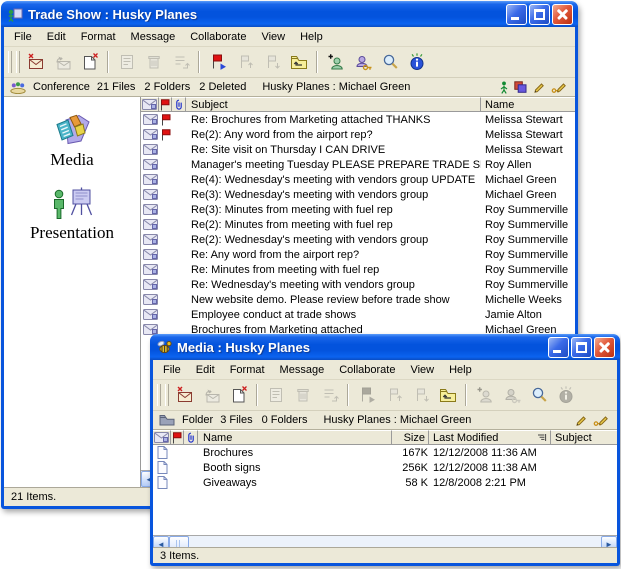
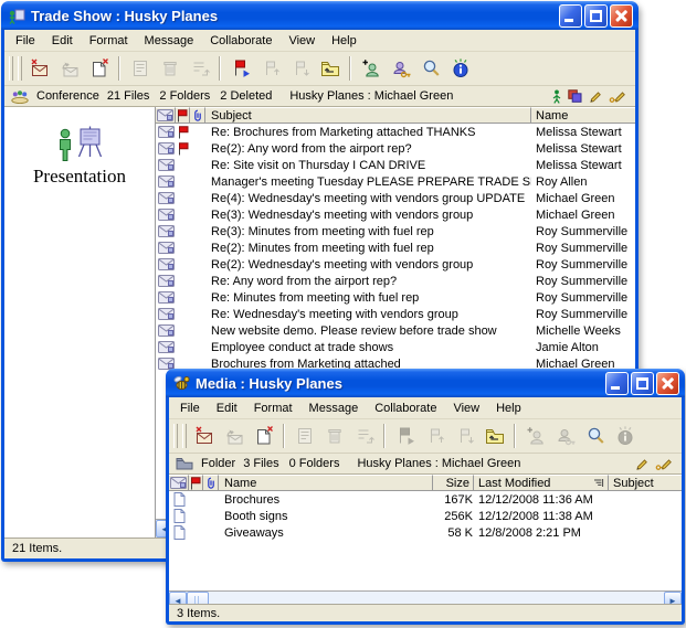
  Trade Show : Husky Planes
  File
  Edit
  Format
  Message
  Collaborate
  View
  Help
  Conference
  21 Files 2 Folders 2 Deleted
  Husky Planes : Michael Green
- Media
  Presentation
  Subject
  Name
  Re: Brochures from Marketing attached THANKS
  Melissa Stewart
  Re(2): Any word from the airport rep?
  Melissa Stewart
  Re: Site visit on Thursday I CAN DRIVE
  Melissa Stewart
  Manager's meeting Tuesday PLEASE PREPARE TRADE S
  Roy Allen
  Re(4): Wednesday's meeting with vendors group UPDATE
  Michael Green
  Re(3): Wednesday's meeting with vendors group
  Michael Green
  Re(3): Minutes from meeting with fuel rep
  Roy Summerville
  Re(2): Minutes from meeting with fuel rep
  Roy Summerville
  Re(2): Wednesday's meeting with vendors group
  Roy Summerville
  Re: Any word from the airport rep?
  Roy Summerville
  Re: Minutes from meeting with fuel rep
  Roy Summerville
  Re: Wednesday's meeting with vendors group
  Roy Summerville
  New website demo. Please review before trade show
  Michelle Weeks
  Employee conduct at trade shows
  Jamie Alton
  Brochures from Marketing attached
  Michael Green
  ◄
  21 Items.
  Media : Husky Planes
  File
  Edit
  Format
  Message
  Collaborate
  View
  Help
  Folder
  3 Files 0 Folders
  Husky Planes : Michael Green
  Name
  Size
  Last Modified
  Subject
  Brochures
  167K
  12/12/2008 11:36 AM
  Booth signs
  256K
  12/12/2008 11:38 AM
  Giveaways
  58 K
  12/8/2008 2:21 PM
  ◄
  ►
  3 Items.
